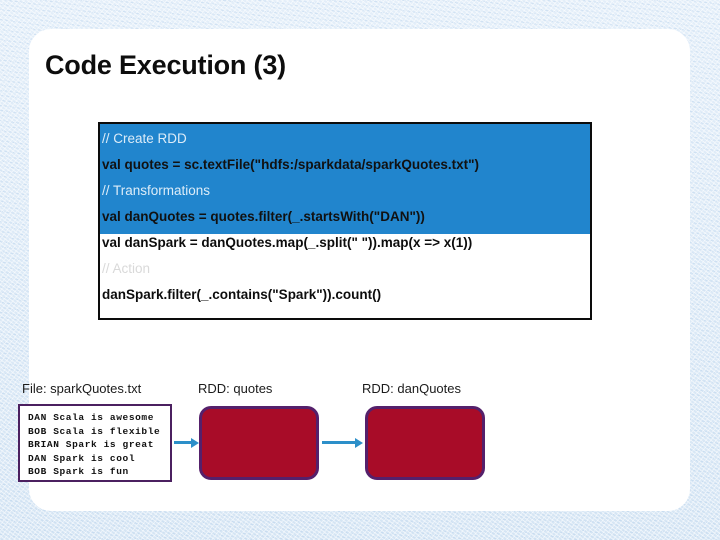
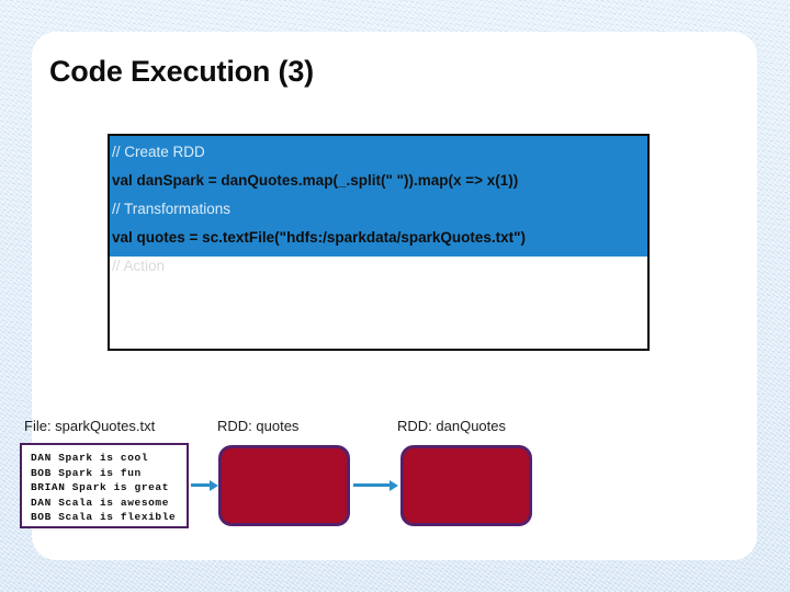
  Code Execution (3)
  // Create RDD
- val quotes = sc.textFile("hdfs:/sparkdata/sparkQuotes.txt")
+ val danSpark = danQuotes.map(_.split(" ")).map(x => x(1))
  // Transformations
- val danQuotes = quotes.filter(_.startsWith("DAN"))
- val danSpark = danQuotes.map(_.split(" ")).map(x => x(1))
+ val quotes = sc.textFile("hdfs:/sparkdata/sparkQuotes.txt")
  // Action
- danSpark.filter(_.contains("Spark")).count()
  File: sparkQuotes.txt
  RDD: quotes
  RDD: danQuotes
- DAN Scala is awesome
+ DAN Spark is cool
- BOB Scala is flexible
+ BOB Spark is fun
  BRIAN Spark is great
- DAN Spark is cool
+ DAN Scala is awesome
- BOB Spark is fun
+ BOB Scala is flexible
